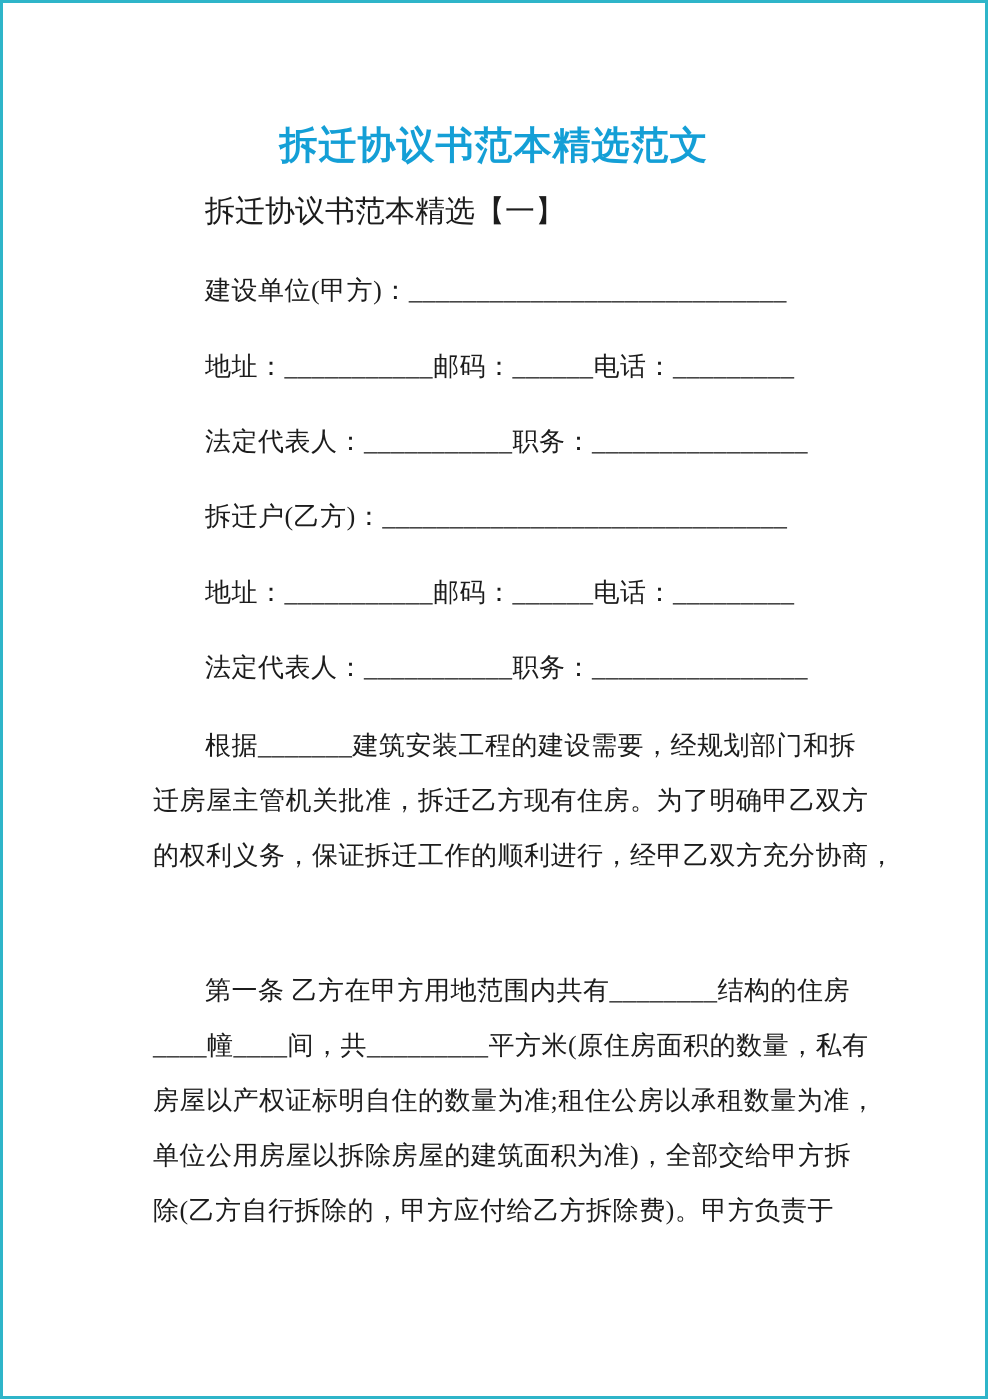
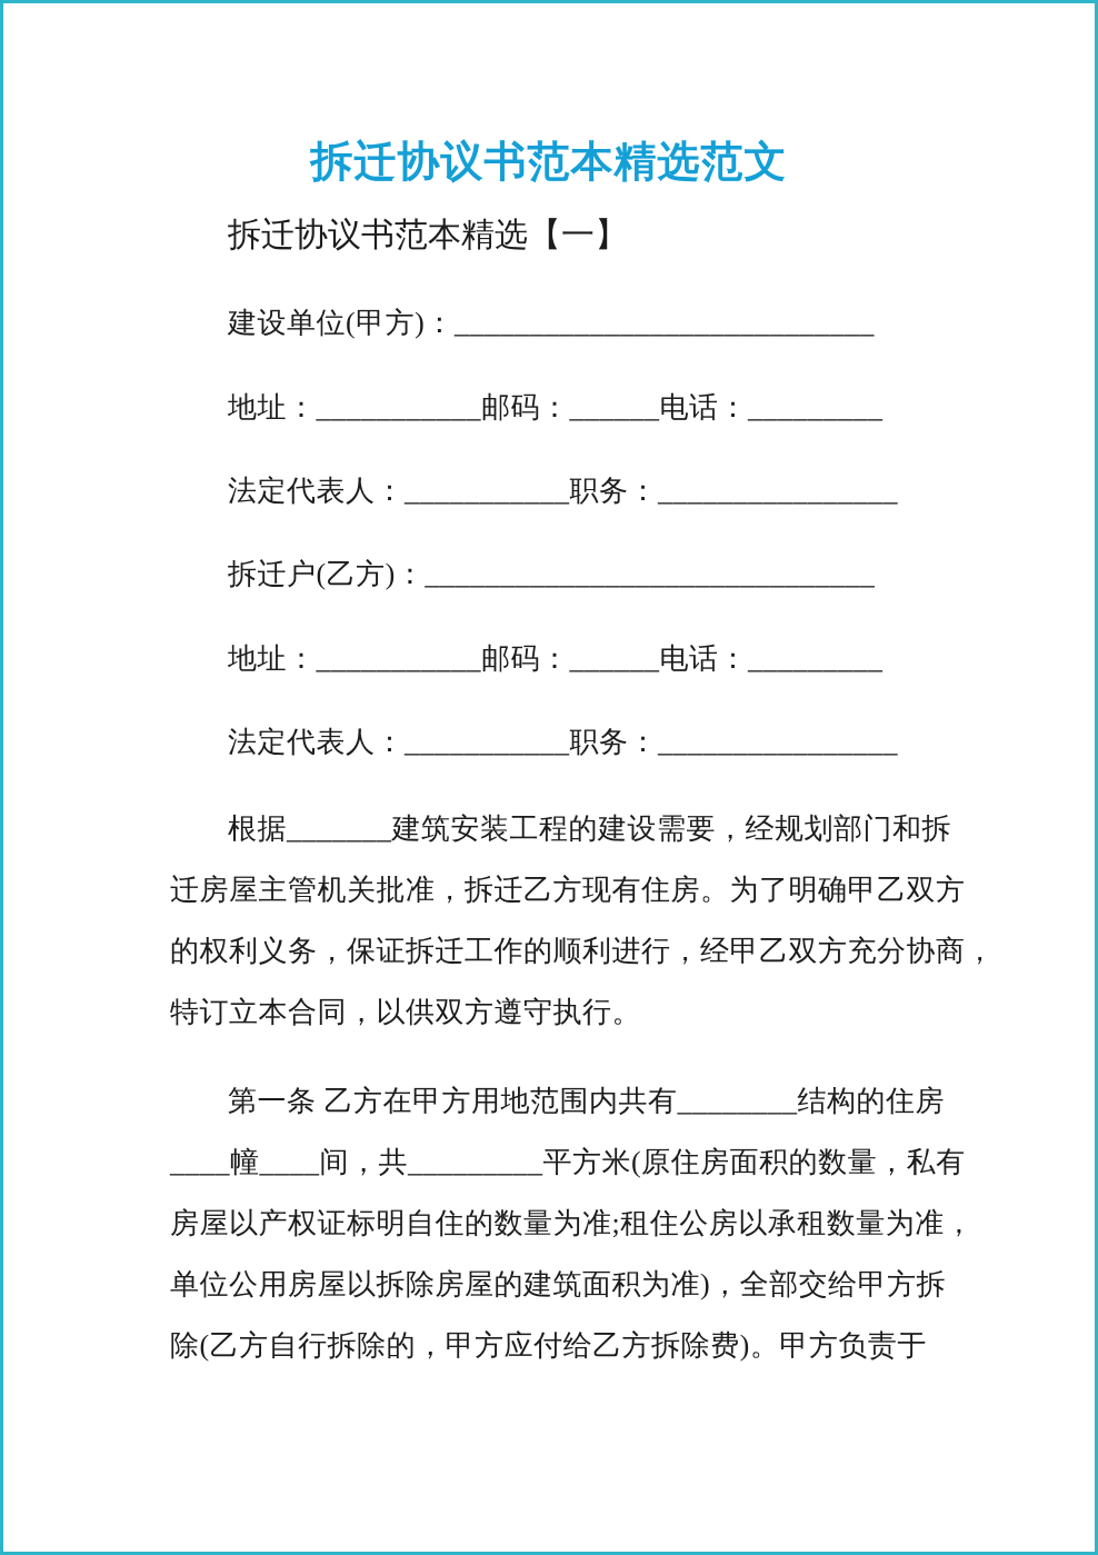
  拆迁协议书范本精选范文
  拆迁协议书范本精选【一】
  建设单位(甲方)：____________________________
  地址：___________邮码：______电话：_________
  法定代表人：___________职务：________________
  拆迁户(乙方)：______________________________
  地址：___________邮码：______电话：_________
  法定代表人：___________职务：________________
  根据_______建筑安装工程的建设需要，经规划部门和拆
  迁房屋主管机关批准，拆迁乙方现有住房。为了明确甲乙双方
  的权利义务，保证拆迁工作的顺利进行，经甲乙双方充分协商，
+ 特订立本合同，以供双方遵守执行。
  第一条 乙方在甲方用地范围内共有________结构的住房
  ____幢____间，共_________平方米(原住房面积的数量，私有
  房屋以产权证标明自住的数量为准;租住公房以承租数量为准，
  单位公用房屋以拆除房屋的建筑面积为准)，全部交给甲方拆
  除(乙方自行拆除的，甲方应付给乙方拆除费)。甲方负责于
